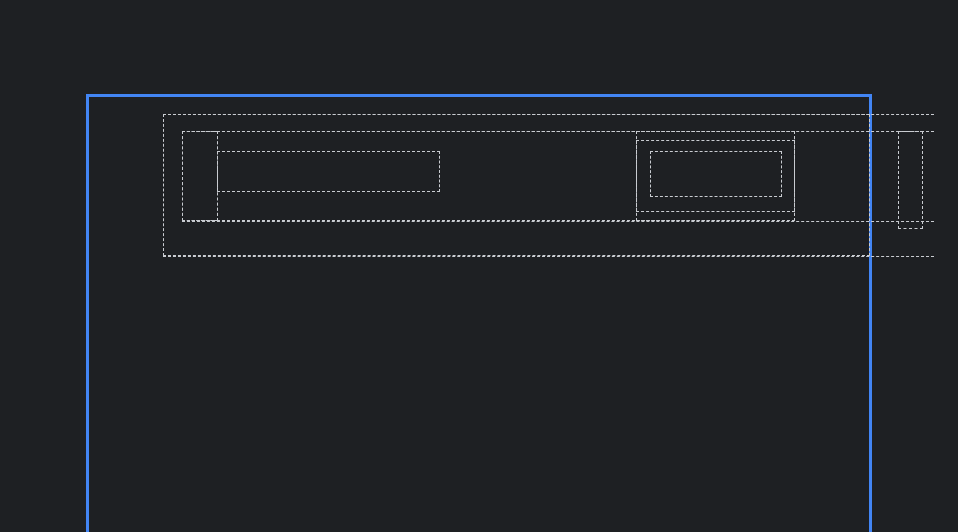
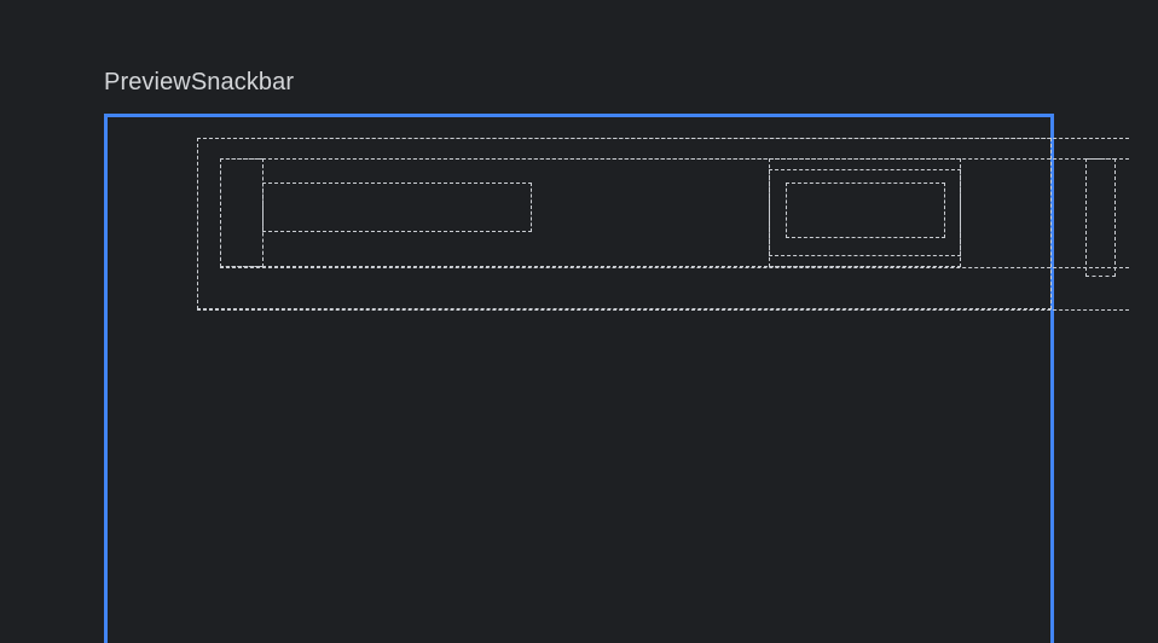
+ PreviewSnackbar
